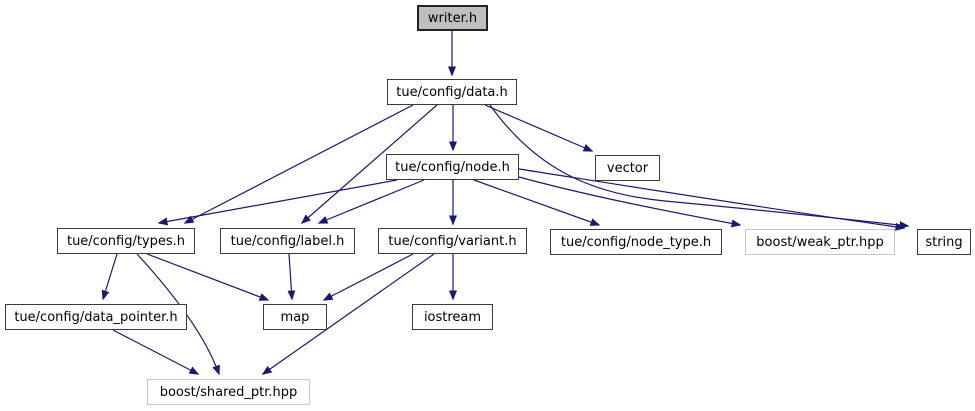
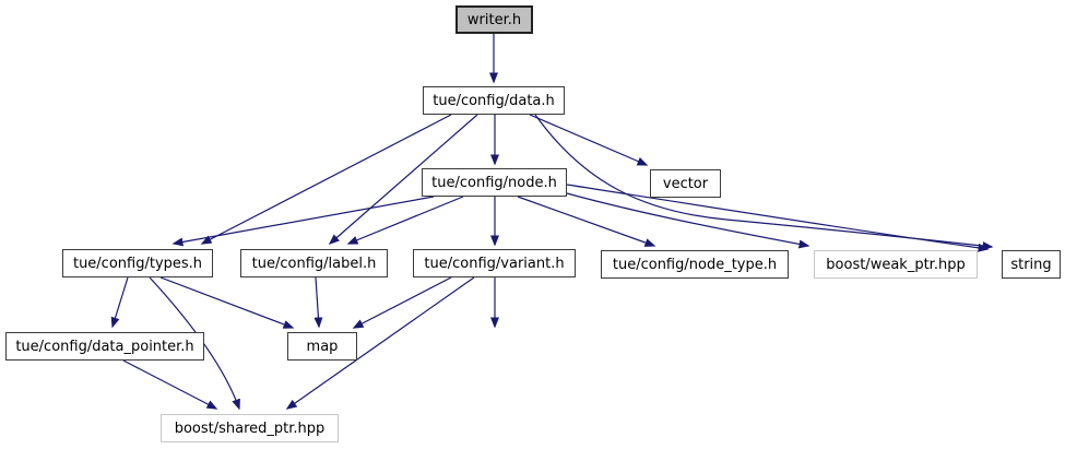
  writer.h
  tue/config/data.h
  tue/config/node.h
  vector
  tue/config/types.h
  tue/config/label.h
  tue/config/variant.h
  tue/config/node_type.h
  boost/weak_ptr.hpp
  string
  tue/config/data_pointer.h
  map
- iostream
  boost/shared_ptr.hpp
